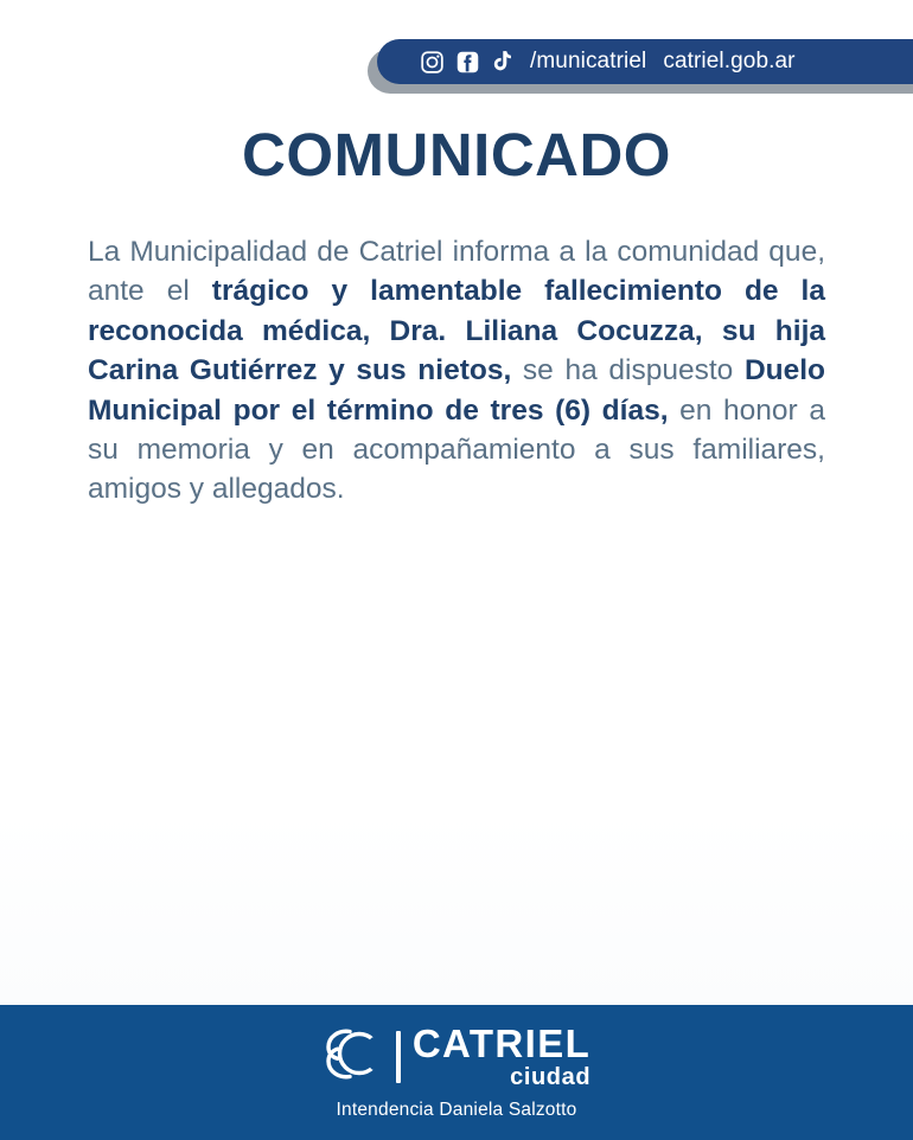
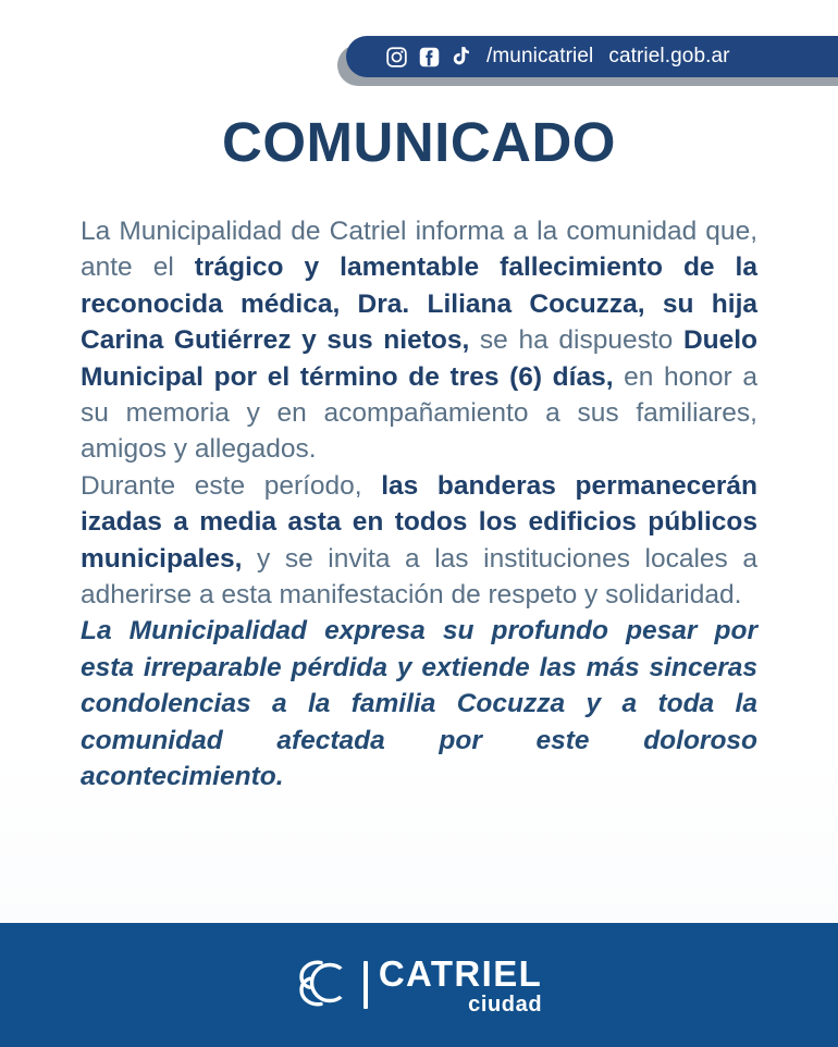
  /municatriel
  catriel.gob.ar
  COMUNICADO
  La Municipalidad de Catriel informa a la comunidad que, ante el trágico y lamentable fallecimiento de la reconocida médica, Dra. Liliana Cocuzza, su hija Carina Gutiérrez y sus nietos, se ha dispuesto Duelo Municipal por el término de tres (6) días, en honor a su memoria y en acompañamiento a sus familiares, amigos y allegados.
+ Durante este período, las banderas permanecerán izadas a media asta en todos los edificios públicos municipales, y se invita a las instituciones locales a adherirse a esta manifestación de respeto y solidaridad.
+ La Municipalidad expresa su profundo pesar por esta irreparable pérdida y extiende las más sinceras condolencias a la familia Cocuzza y a toda la comunidad afectada por este doloroso acontecimiento.
  CATRIEL
  ciudad
- Intendencia Daniela Salzotto
